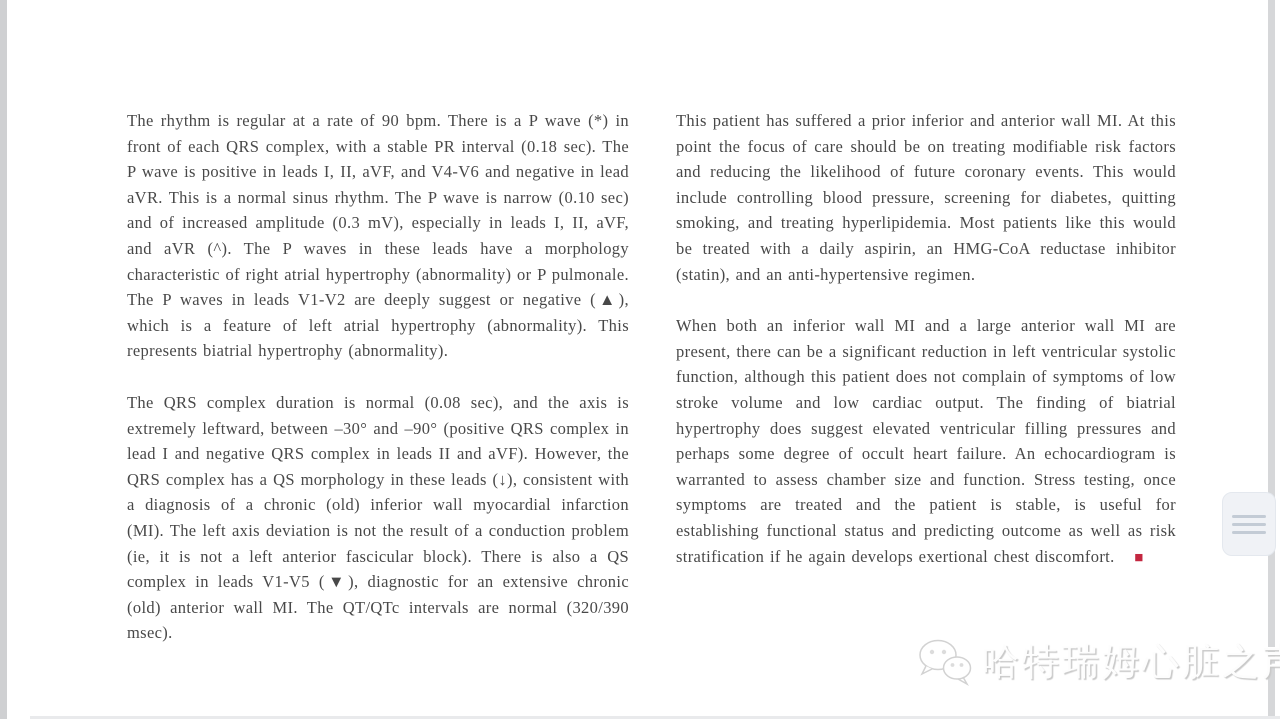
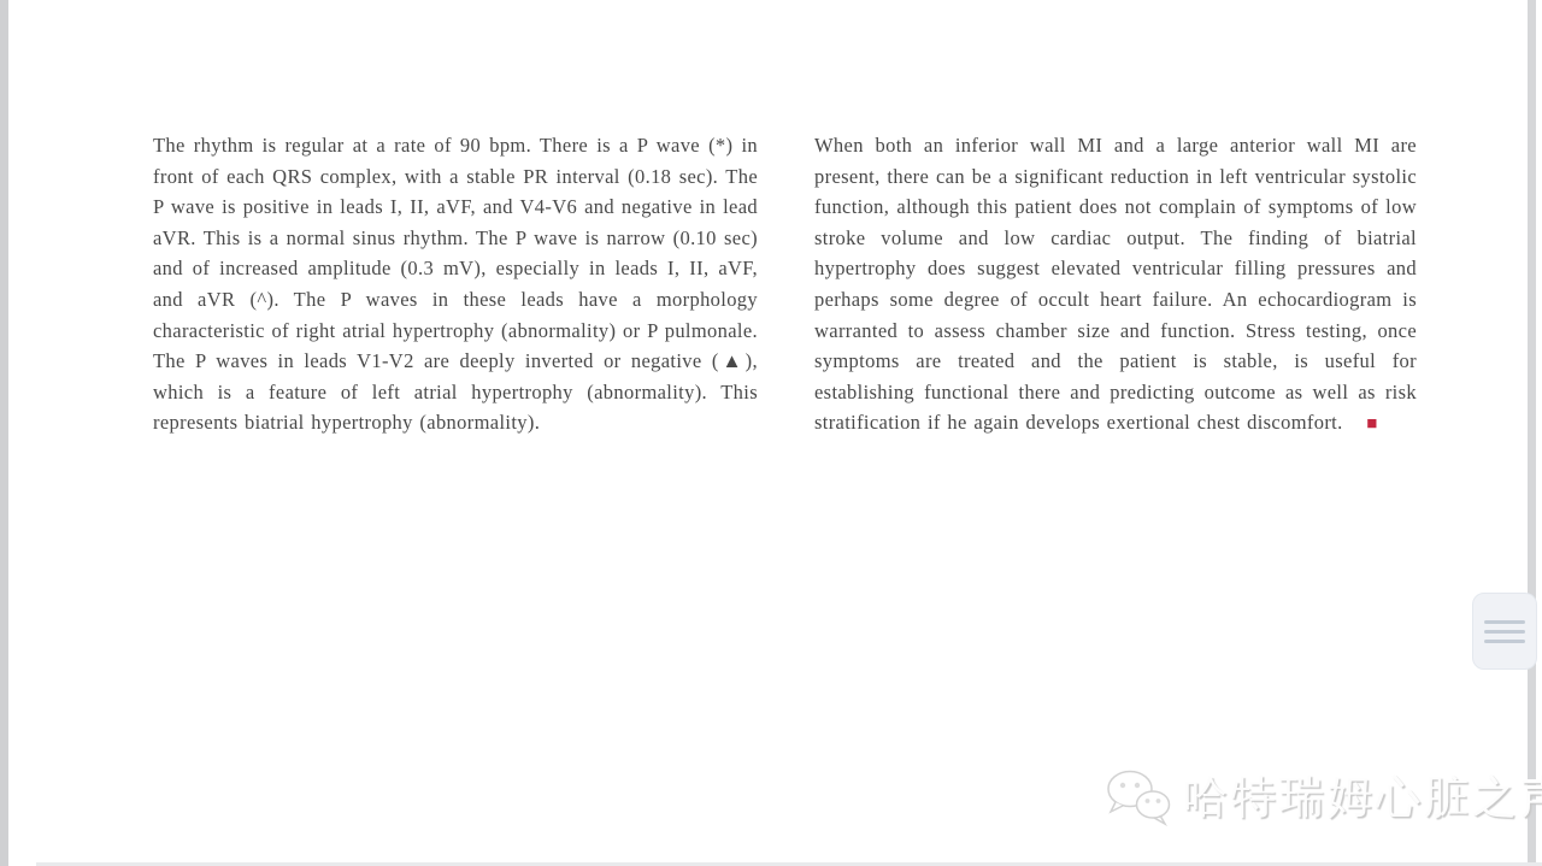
- The rhythm is regular at a rate of 90 bpm. There is a P wave (*) in front of each QRS complex, with a stable PR interval (0.18 sec). The P wave is positive in leads I, II, aVF, and V4-V6 and negative in lead aVR. This is a normal sinus rhythm. The P wave is narrow (0.10 sec) and of increased amplitude (0.3 mV), especially in leads I, II, aVF, and aVR (^). The P waves in these leads have a morphology characteristic of right atrial hypertrophy (abnormality) or P pulmonale. The P waves in leads V1-V2 are deeply suggest or negative (▲), which is a feature of left atrial hypertrophy (abnormality). This represents biatrial hypertrophy (abnormality).
+ The rhythm is regular at a rate of 90 bpm. There is a P wave (*) in front of each QRS complex, with a stable PR interval (0.18 sec). The P wave is positive in leads I, II, aVF, and V4-V6 and negative in lead aVR. This is a normal sinus rhythm. The P wave is narrow (0.10 sec) and of increased amplitude (0.3 mV), especially in leads I, II, aVF, and aVR (^). The P waves in these leads have a morphology characteristic of right atrial hypertrophy (abnormality) or P pulmonale. The P waves in leads V1-V2 are deeply inverted or negative (▲), which is a feature of left atrial hypertrophy (abnormality). This represents biatrial hypertrophy (abnormality).
- The QRS complex duration is normal (0.08 sec), and the axis is extremely leftward, between –30° and –90° (positive QRS complex in lead I and negative QRS complex in leads II and aVF). However, the QRS complex has a QS morphology in these leads (↓), consistent with a diagnosis of a chronic (old) inferior wall myocardial infarction (MI). The left axis deviation is not the result of a conduction problem (ie, it is not a left anterior fascicular block). There is also a QS complex in leads V1-V5 (▼), diagnostic for an extensive chronic (old) anterior wall MI. The QT/QTc intervals are normal (320/390 msec).
- This patient has suffered a prior inferior and anterior wall MI. At this point the focus of care should be on treating modifiable risk factors and reducing the likelihood of future coronary events. This would include controlling blood pressure, screening for diabetes, quitting smoking, and treating hyperlipidemia. Most patients like this would be treated with a daily aspirin, an HMG-CoA reductase inhibitor (statin), and an anti-hypertensive regimen.
- When both an inferior wall MI and a large anterior wall MI are present, there can be a significant reduction in left ventricular systolic function, although this patient does not complain of symptoms of low stroke volume and low cardiac output. The finding of biatrial hypertrophy does suggest elevated ventricular filling pressures and perhaps some degree of occult heart failure. An echocardiogram is warranted to assess chamber size and function. Stress testing, once symptoms are treated and the patient is stable, is useful for establishing functional status and predicting outcome as well as risk stratification if he again develops exertional chest discomfort. ■
+ When both an inferior wall MI and a large anterior wall MI are present, there can be a significant reduction in left ventricular systolic function, although this patient does not complain of symptoms of low stroke volume and low cardiac output. The finding of biatrial hypertrophy does suggest elevated ventricular filling pressures and perhaps some degree of occult heart failure. An echocardiogram is warranted to assess chamber size and function. Stress testing, once symptoms are treated and the patient is stable, is useful for establishing functional there and predicting outcome as well as risk stratification if he again develops exertional chest discomfort. ■
  哈特瑞姆心脏之
